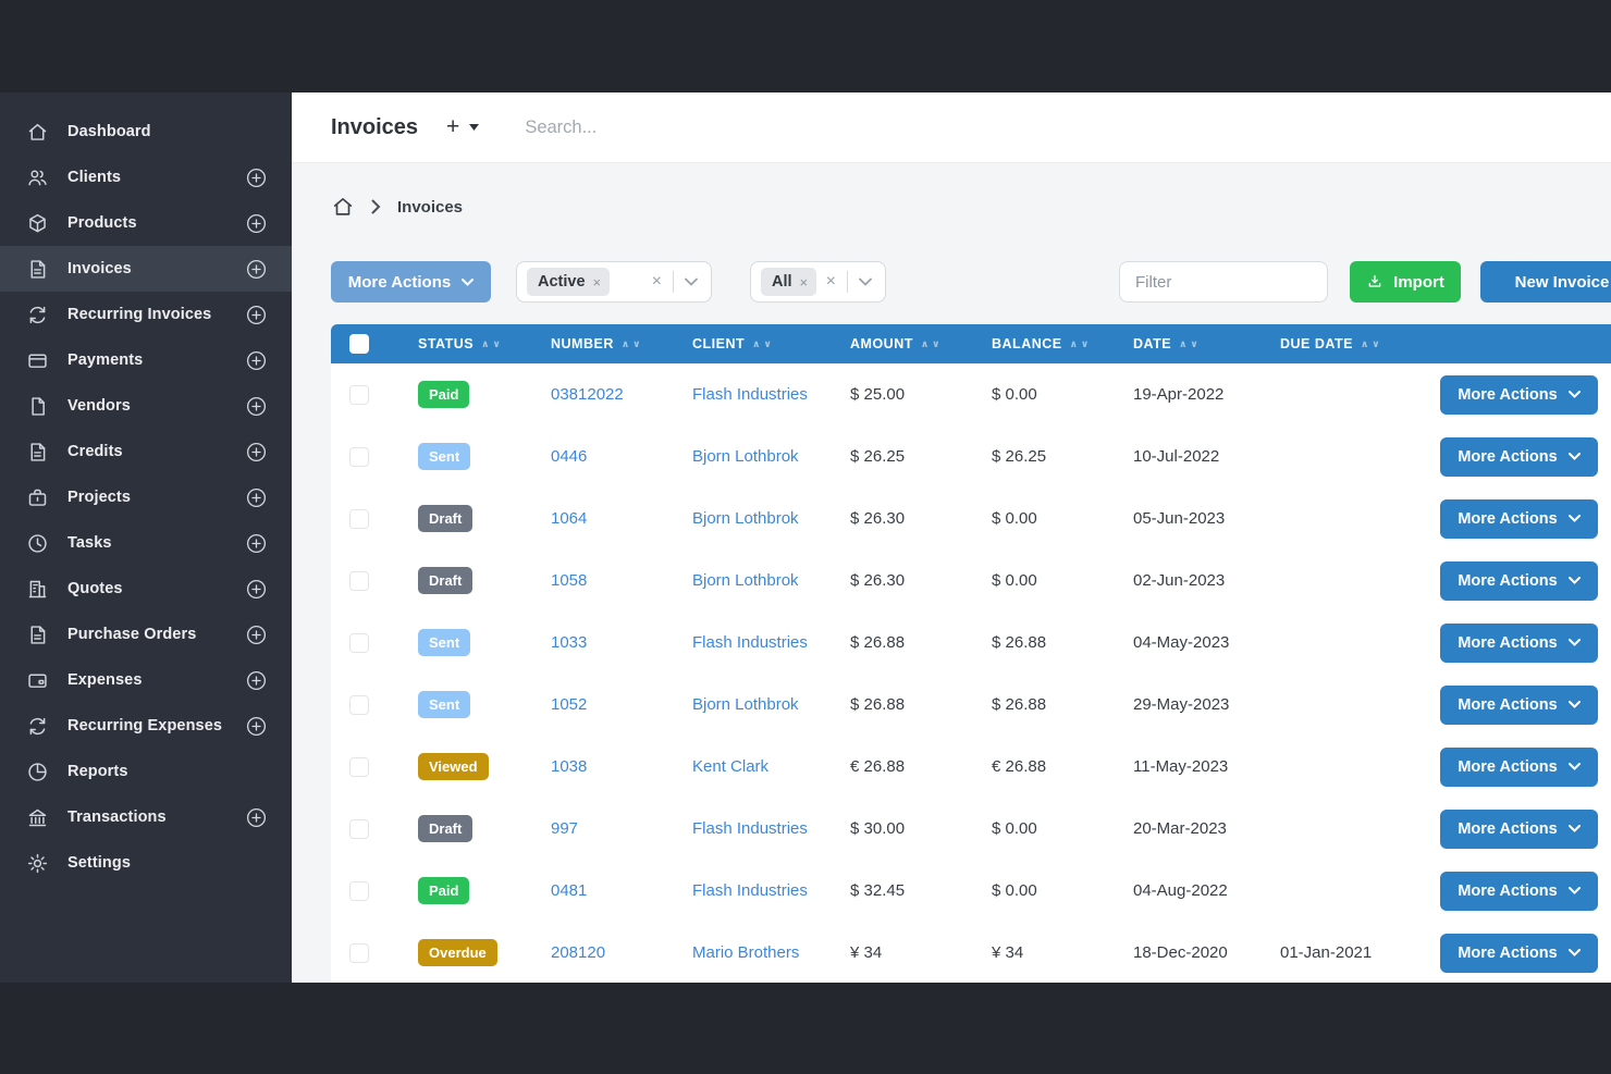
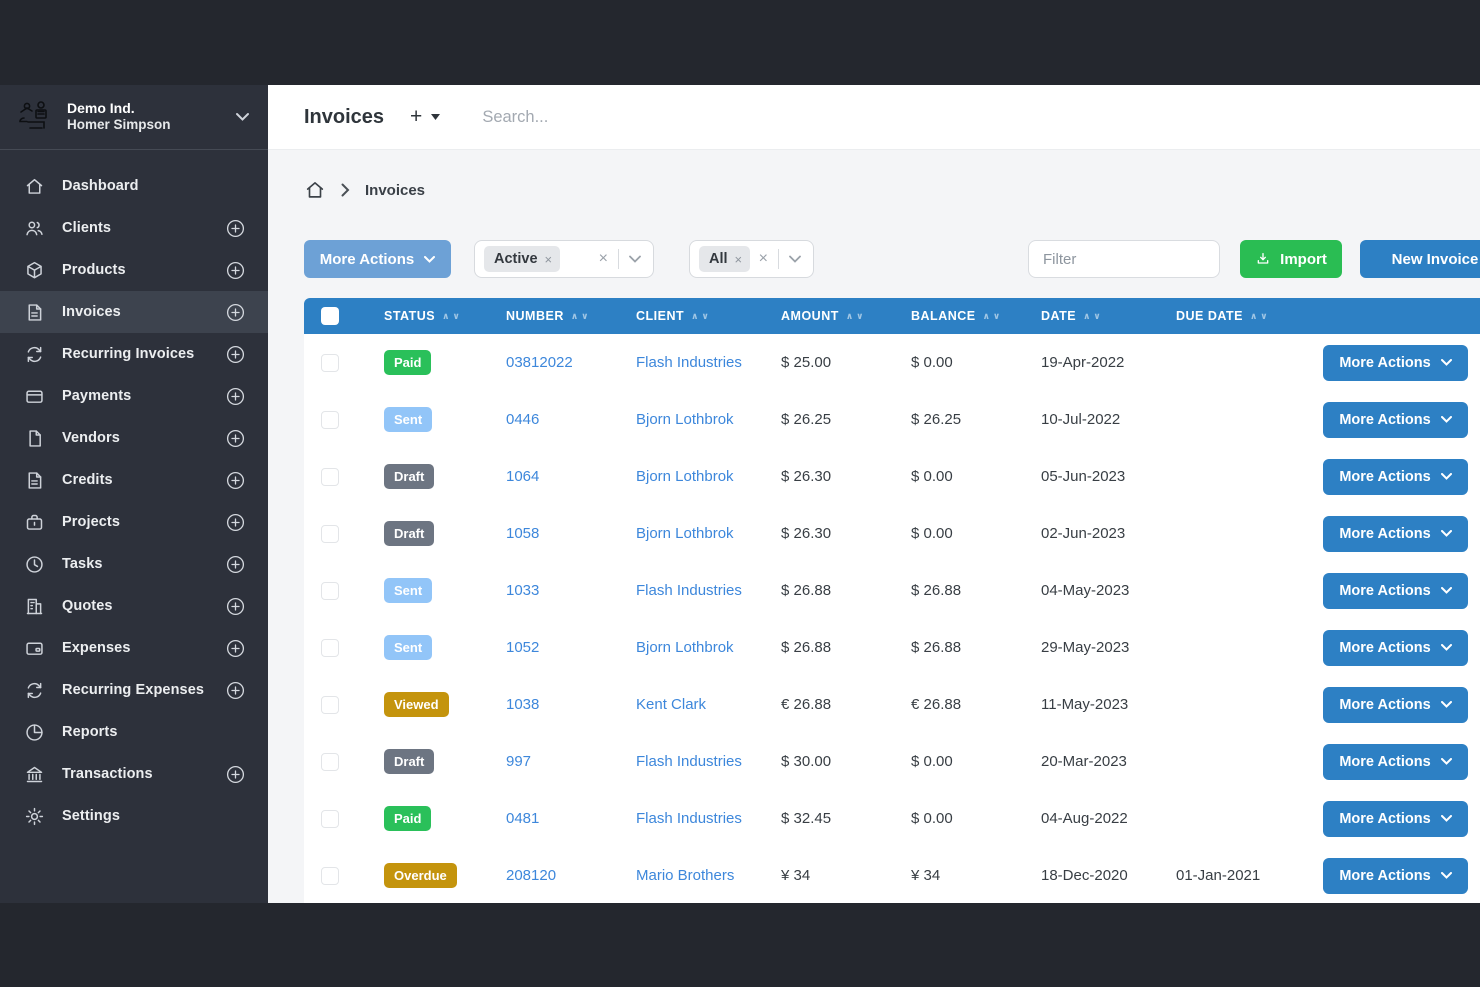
+ Demo Ind.
+ Homer Simpson
  Dashboard
  Clients
  Products
  Invoices
  Recurring Invoices
  Payments
  Vendors
  Credits
  Projects
  Tasks
  Quotes
- Purchase Orders
  Expenses
  Recurring Expenses
  Reports
  Transactions
  Settings
  Invoices
  +
  Search...
  Invoices
  More Actions
  Active
  ×
  ×
  All
  ×
  ×
  Filter
  Import
  New Invoice
  STATUS
  ∧
  ∨
  NUMBER
  ∧
  ∨
  CLIENT
  ∧
  ∨
  AMOUNT
  ∧
  ∨
  BALANCE
  ∧
  ∨
  DATE
  ∧
  ∨
  DUE DATE
  ∧
  ∨
  Paid
  03812022
  Flash Industries
  $ 25.00
  $ 0.00
  19-Apr-2022
  More Actions
  Sent
  0446
  Bjorn Lothbrok
  $ 26.25
  $ 26.25
  10-Jul-2022
  More Actions
  Draft
  1064
  Bjorn Lothbrok
  $ 26.30
  $ 0.00
  05-Jun-2023
  More Actions
  Draft
  1058
  Bjorn Lothbrok
  $ 26.30
  $ 0.00
  02-Jun-2023
  More Actions
  Sent
  1033
  Flash Industries
  $ 26.88
  $ 26.88
  04-May-2023
  More Actions
  Sent
  1052
  Bjorn Lothbrok
  $ 26.88
  $ 26.88
  29-May-2023
  More Actions
  Viewed
  1038
  Kent Clark
  € 26.88
  € 26.88
  11-May-2023
  More Actions
  Draft
  997
  Flash Industries
  $ 30.00
  $ 0.00
  20-Mar-2023
  More Actions
  Paid
  0481
  Flash Industries
  $ 32.45
  $ 0.00
  04-Aug-2022
  More Actions
  Overdue
  208120
  Mario Brothers
  ¥ 34
  ¥ 34
  18-Dec-2020
  01-Jan-2021
  More Actions
